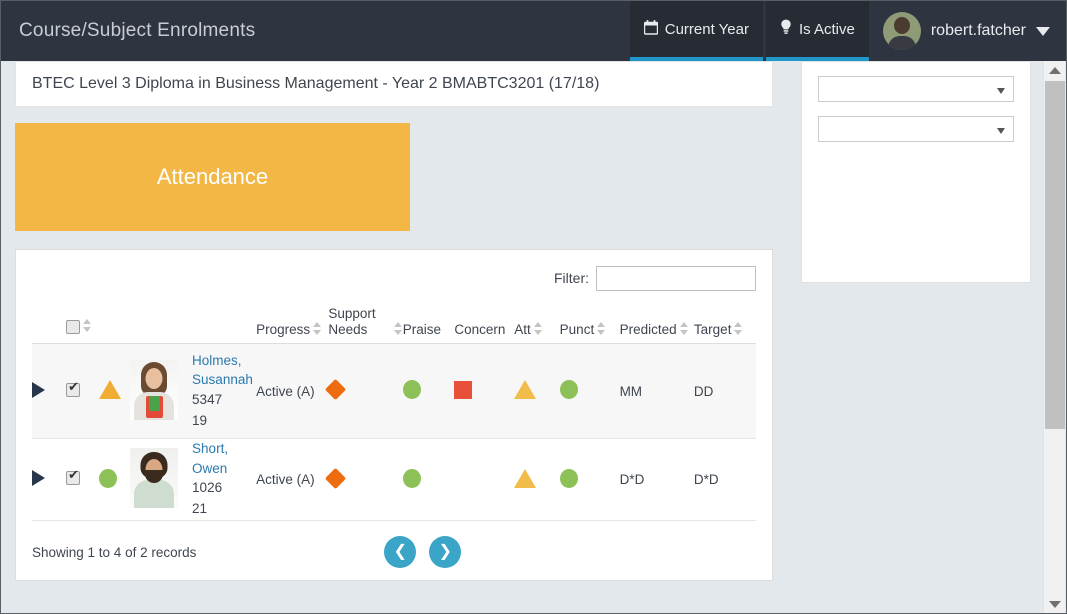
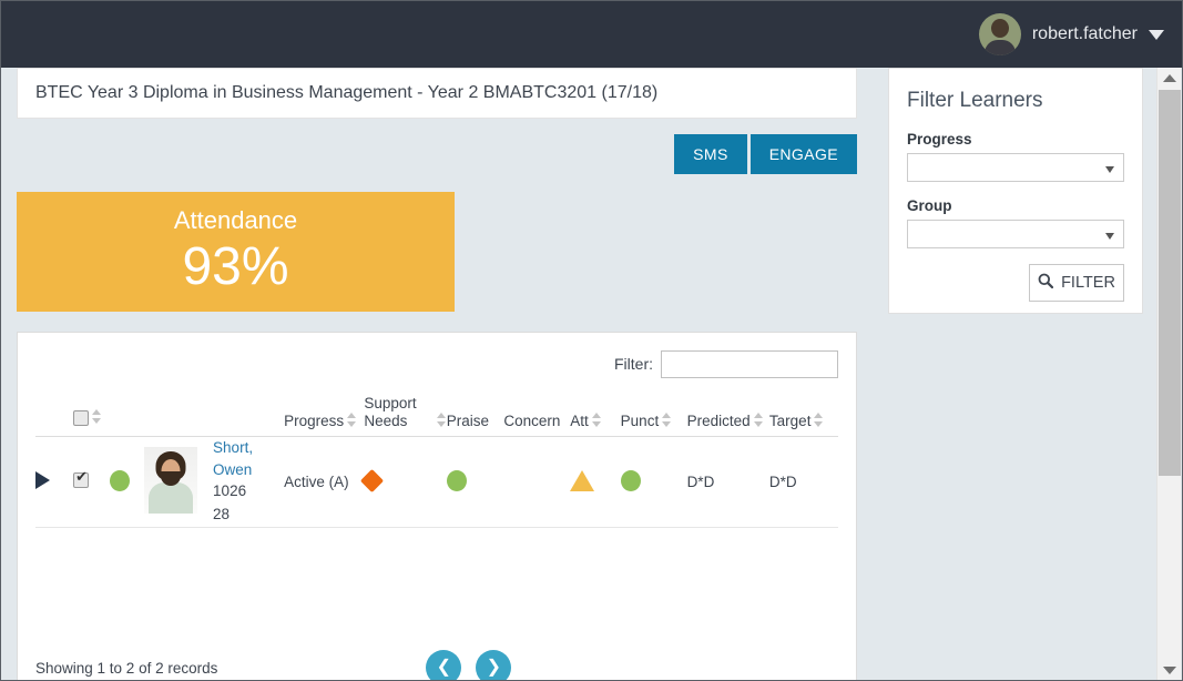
- Course/Subject Enrolments
- Current Year
- Is Active
  robert.fatcher
- BTEC Level 3 Diploma in Business Management - Year 2 BMABTC3201 (17/18)
+ BTEC Year 3 Diploma in Business Management - Year 2 BMABTC3201 (17/18)
+ SMS
+ ENGAGE
  Attendance
+ 93%
  Filter:
  					Progress	Support Needs	Praise	Concern	Att	Punct	Predicted	Target
- 				Holmes, Susannah 5347 19	Active (A)						MM	DD
- 				Short, Owen 1026 21	Active (A)						D*D	D*D
+ 				Short, Owen 1026 28	Active (A)						D*D	D*D
- Showing 1 to 4 of 2 records
+ Showing 1 to 2 of 2 records
  ❮
  ❯
+ Filter Learners
+ Progress
+ Group
+ FILTER
